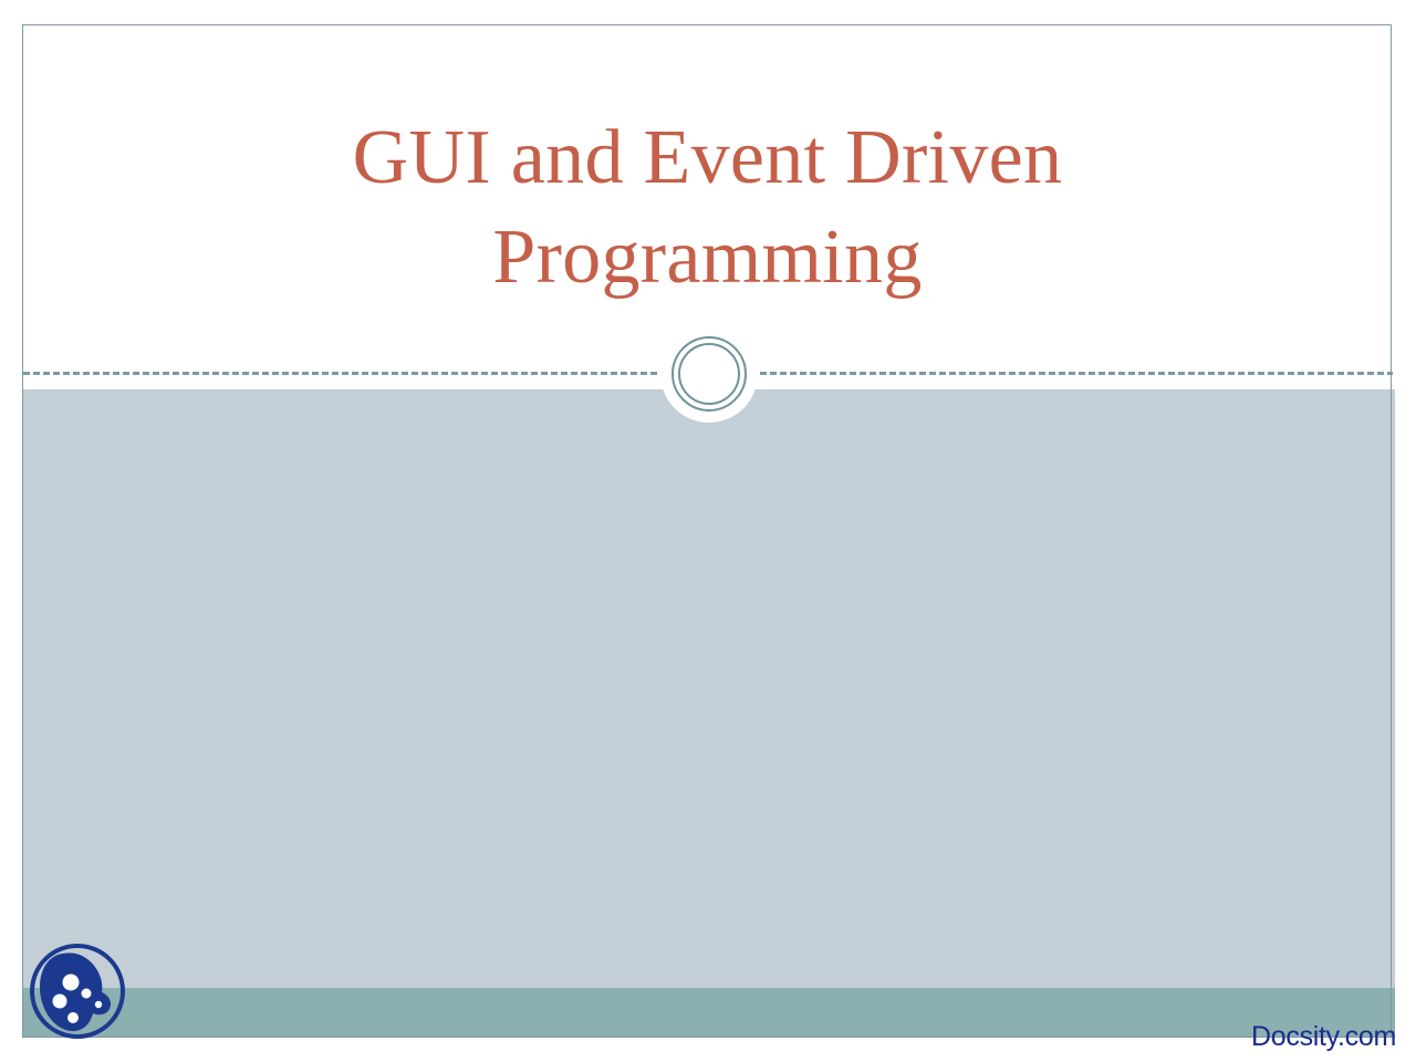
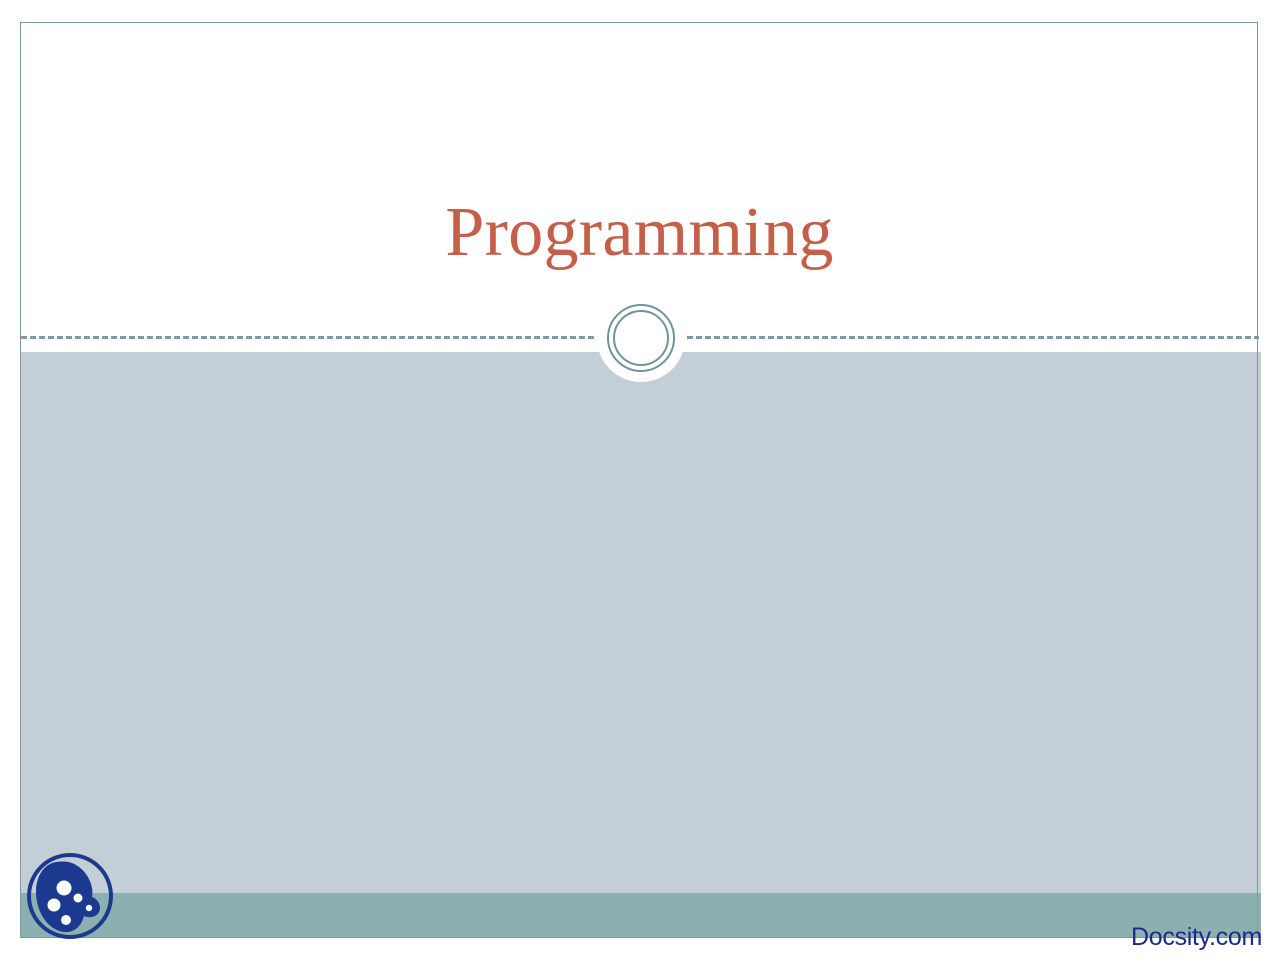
- GUI and Event Driven
  Programming
  Docsity.com
